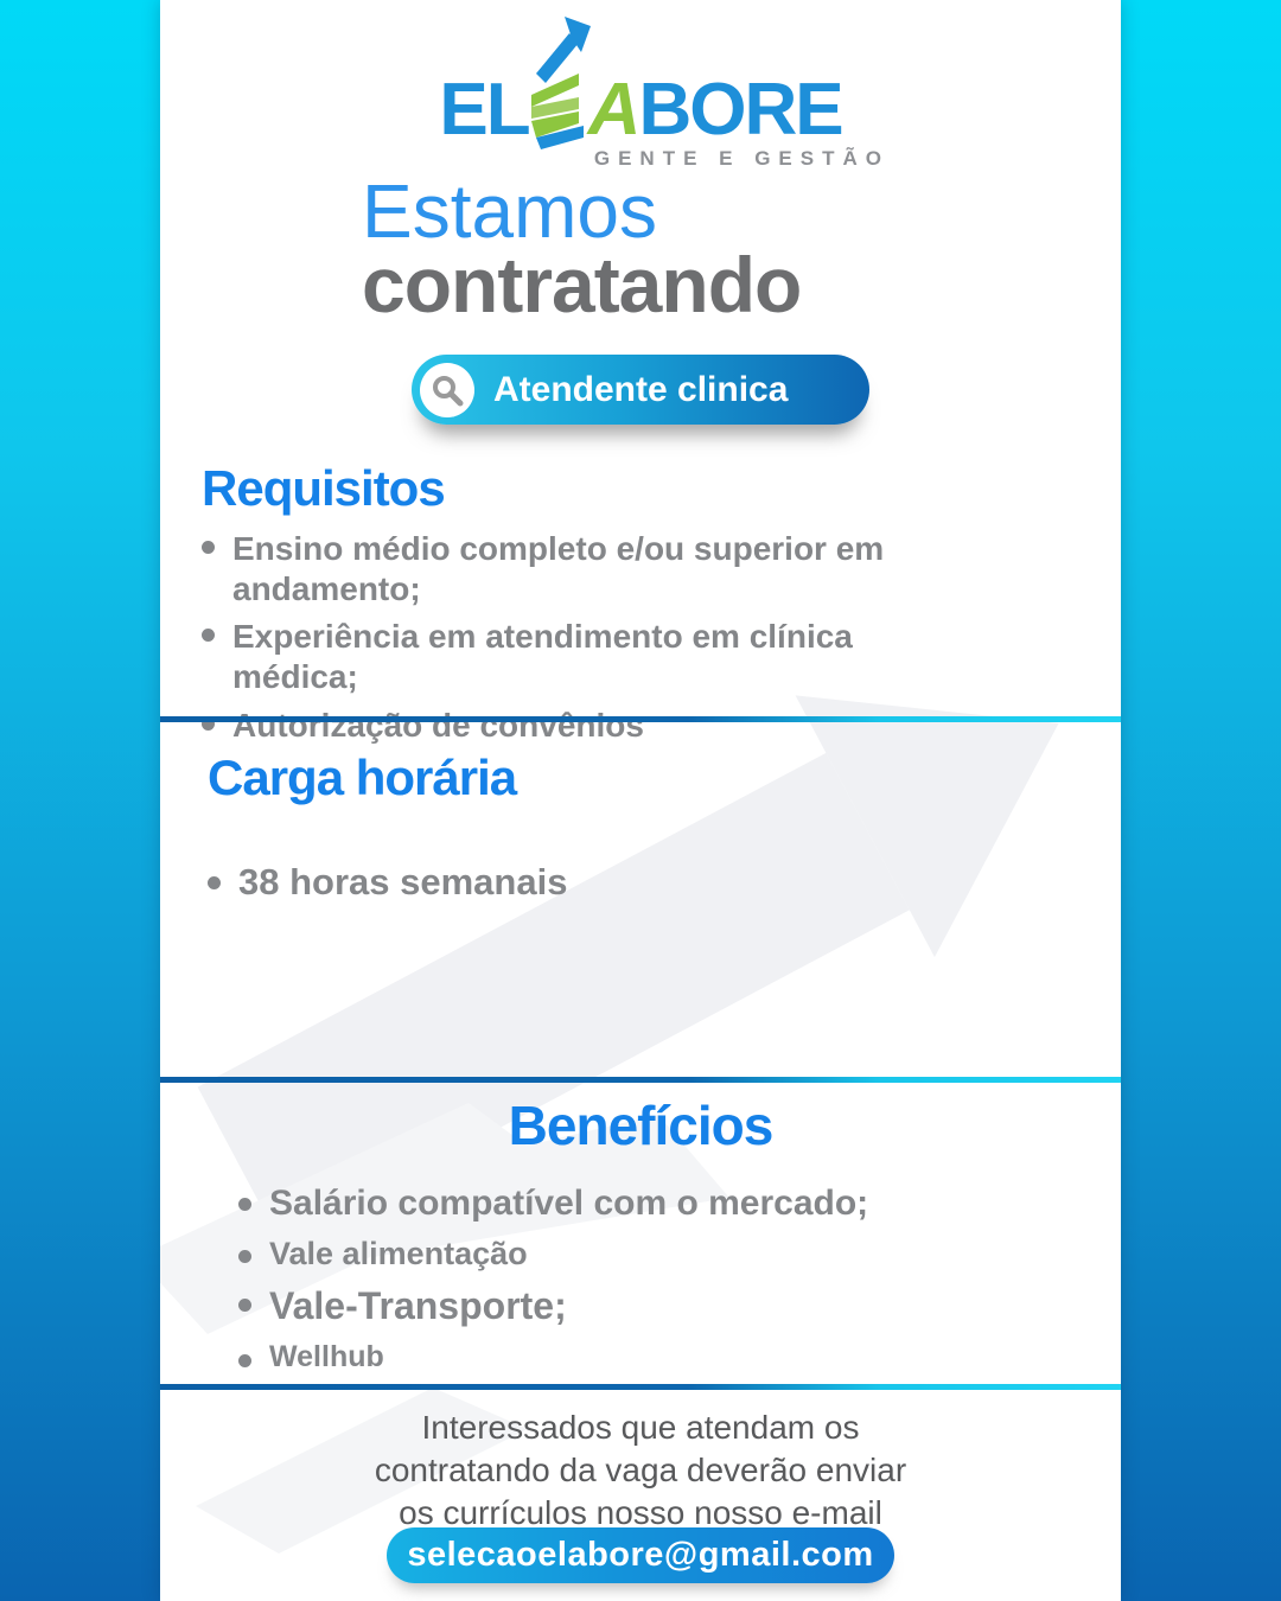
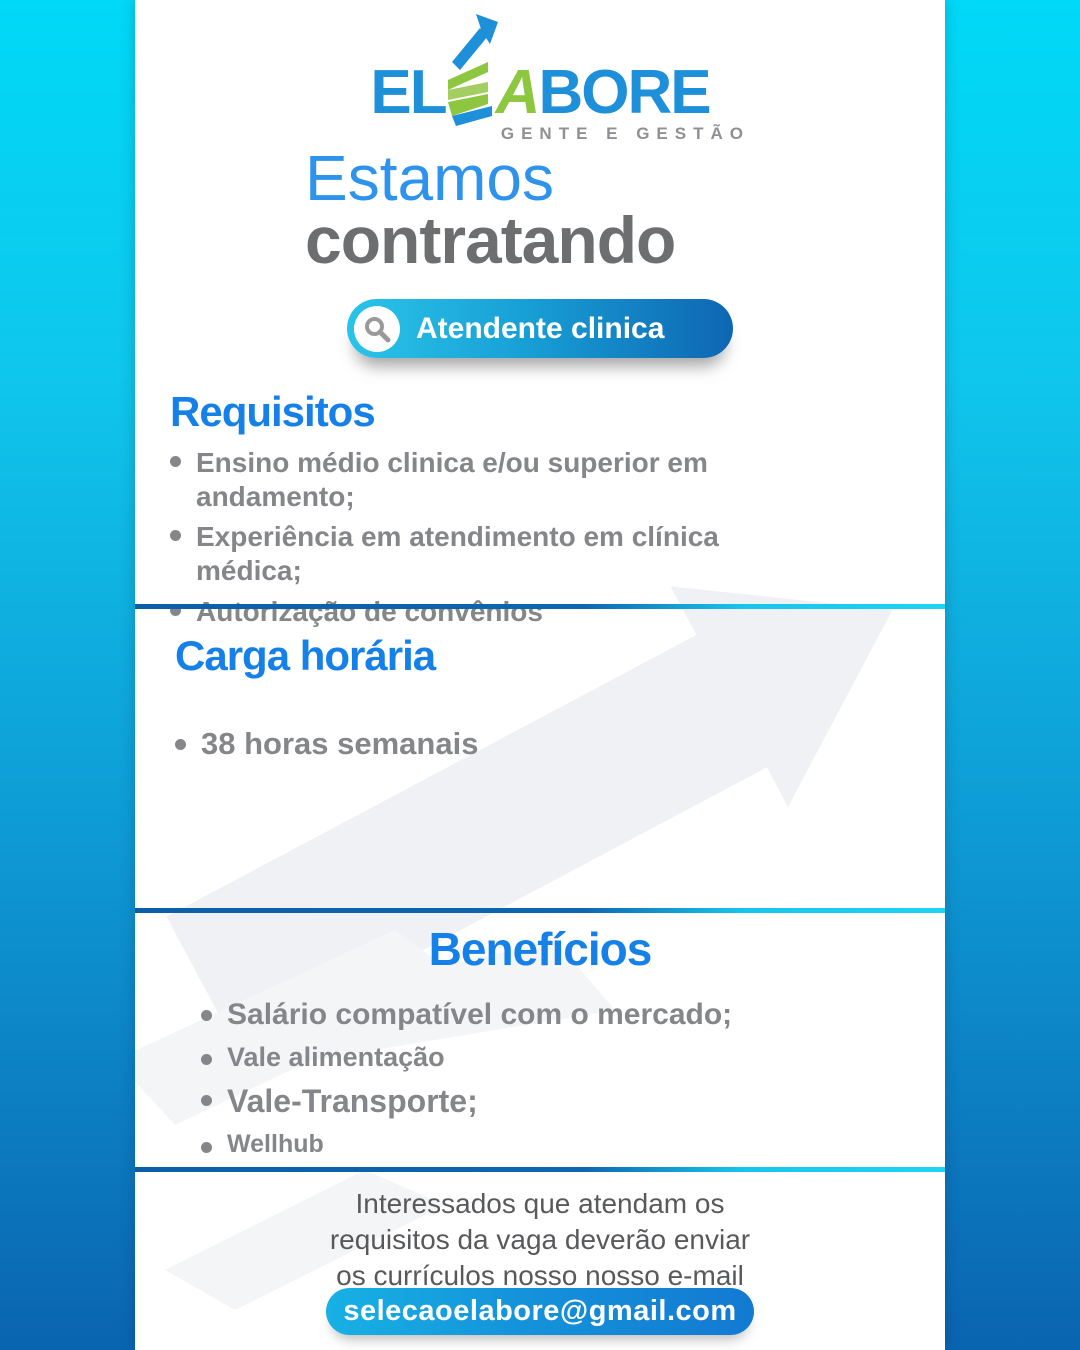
  EL
  A
  BORE
  GENTE E GESTÃO
  Estamos
  contratando
  Atendente clinica
  Requisitos
- Ensino médio completo e/ou superior em andamento;
+ Ensino médio clinica e/ou superior em andamento;
  Experiência em atendimento em clínica médica;
  Autorização de convênios
  Carga horária
  38 horas semanais
  Benefícios
  Salário compatível com o mercado;
  Vale alimentação
  Vale-Transporte;
  Wellhub
  Interessados que atendam os
- contratando da vaga deverão enviar
+ requisitos da vaga deverão enviar
  os currículos nosso nosso e-mail
  selecaoelabore@gmail.com
